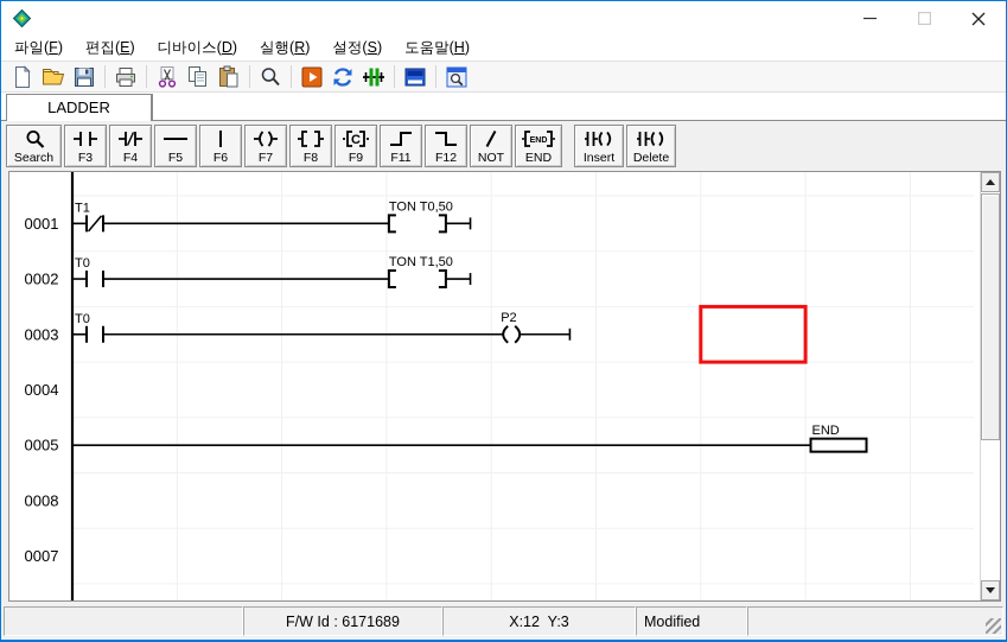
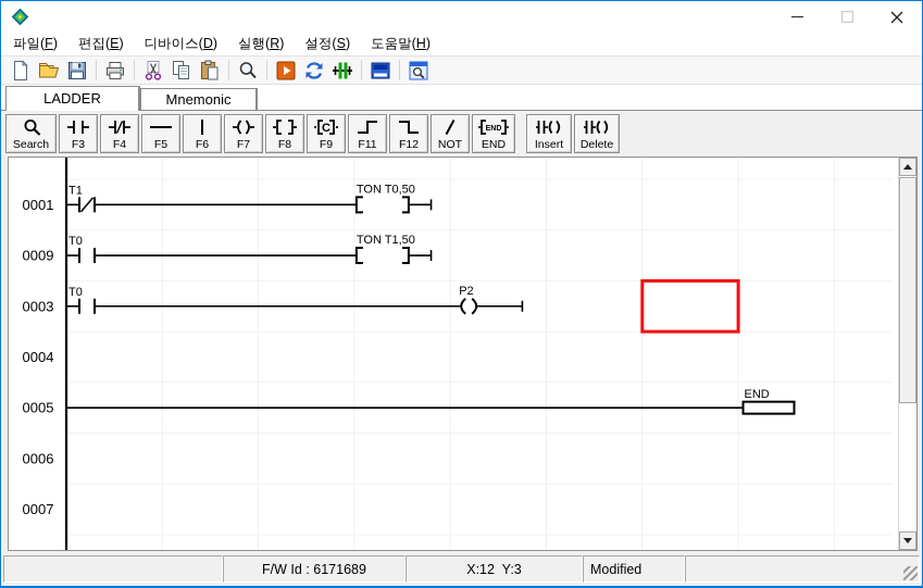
  파일(F)
  편집(E)
  디바이스(D)
  실행(R)
  설정(S)
  도움말(H)
  LADDER
+ Mnemonic
  Search
  F3
  F4
  F5
  F6
  F7
  F8
  C
  F9
  F11
  F12
  NOT
  END
  Insert
  Delete
  0001
- 0002
+ 0009
  0003
  0004
  0005
- 0008
+ 0006
  0007
  T1
  TON T0,50
  T0
  TON T1,50
  T0
  P2
  END
  F/W Id : 6171689
  X:12 Y:3
  Modified
